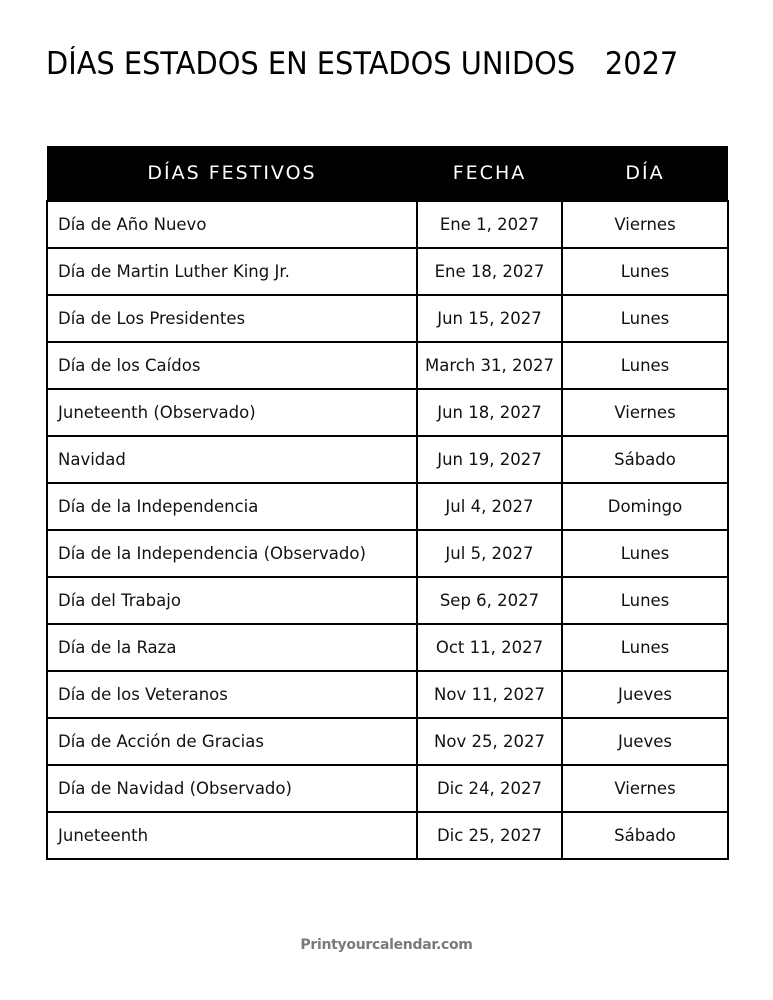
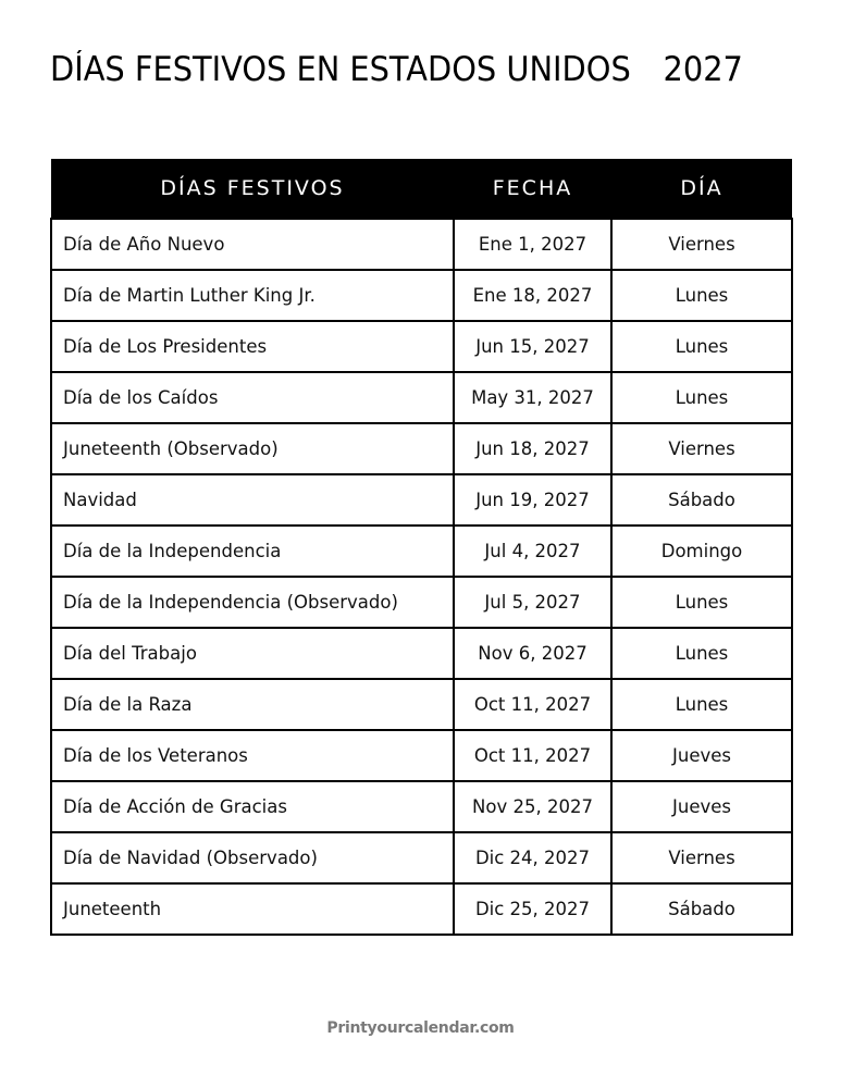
- DÍAS ESTADOS EN ESTADOS UNIDOS 2027
+ DÍAS FESTIVOS EN ESTADOS UNIDOS 2027
  DÍAS FESTIVOS	FECHA	DÍA
  Día de Año Nuevo	Ene 1, 2027	Viernes
  Día de Martin Luther King Jr.	Ene 18, 2027	Lunes
  Día de Los Presidentes	Jun 15, 2027	Lunes
- Día de los Caídos	March 31, 2027	Lunes
+ Día de los Caídos	May 31, 2027	Lunes
  Juneteenth (Observado)	Jun 18, 2027	Viernes
  Navidad	Jun 19, 2027	Sábado
  Día de la Independencia	Jul 4, 2027	Domingo
  Día de la Independencia (Observado)	Jul 5, 2027	Lunes
- Día del Trabajo	Sep 6, 2027	Lunes
+ Día del Trabajo	Nov 6, 2027	Lunes
  Día de la Raza	Oct 11, 2027	Lunes
- Día de los Veteranos	Nov 11, 2027	Jueves
+ Día de los Veteranos	Oct 11, 2027	Jueves
  Día de Acción de Gracias	Nov 25, 2027	Jueves
  Día de Navidad (Observado)	Dic 24, 2027	Viernes
  Juneteenth	Dic 25, 2027	Sábado
  Printyourcalendar.com
